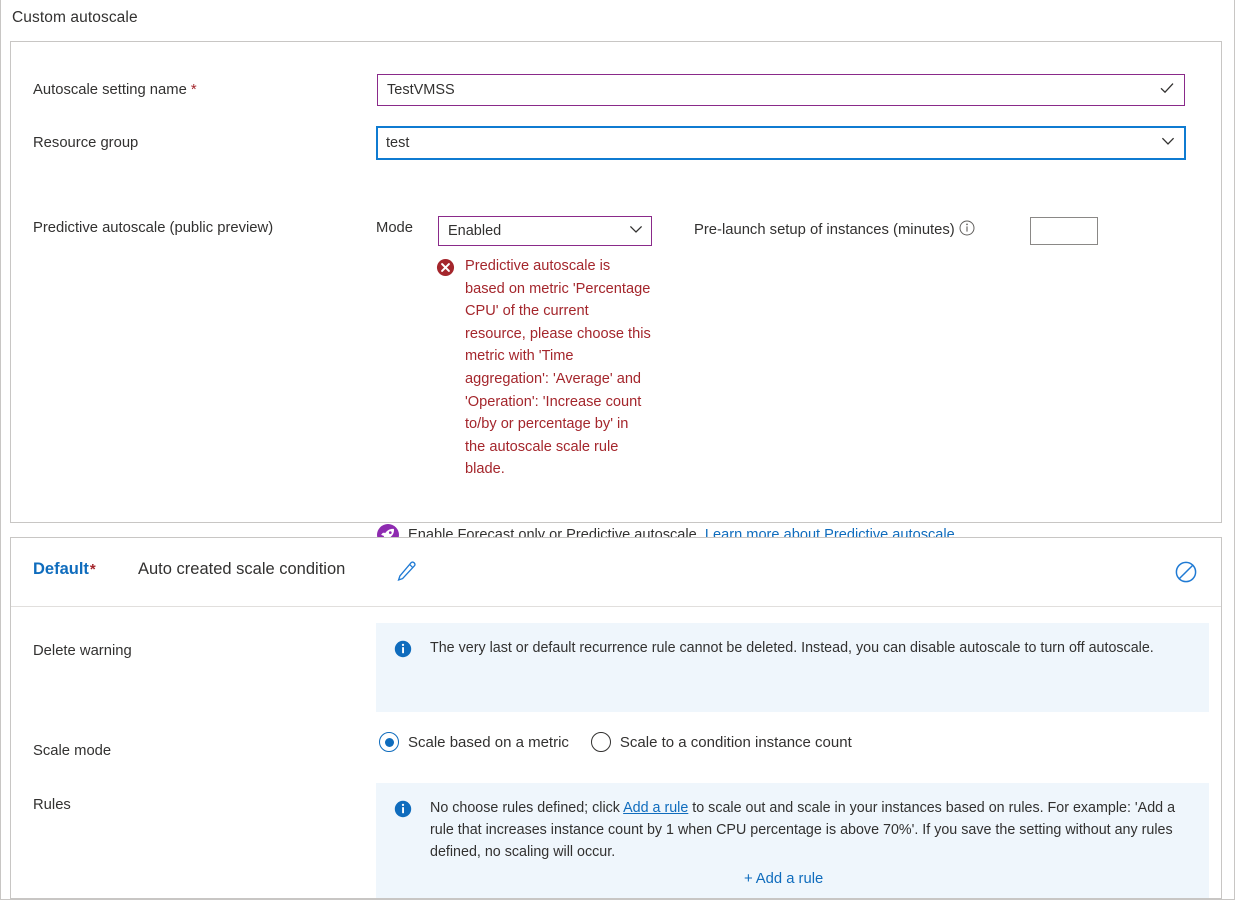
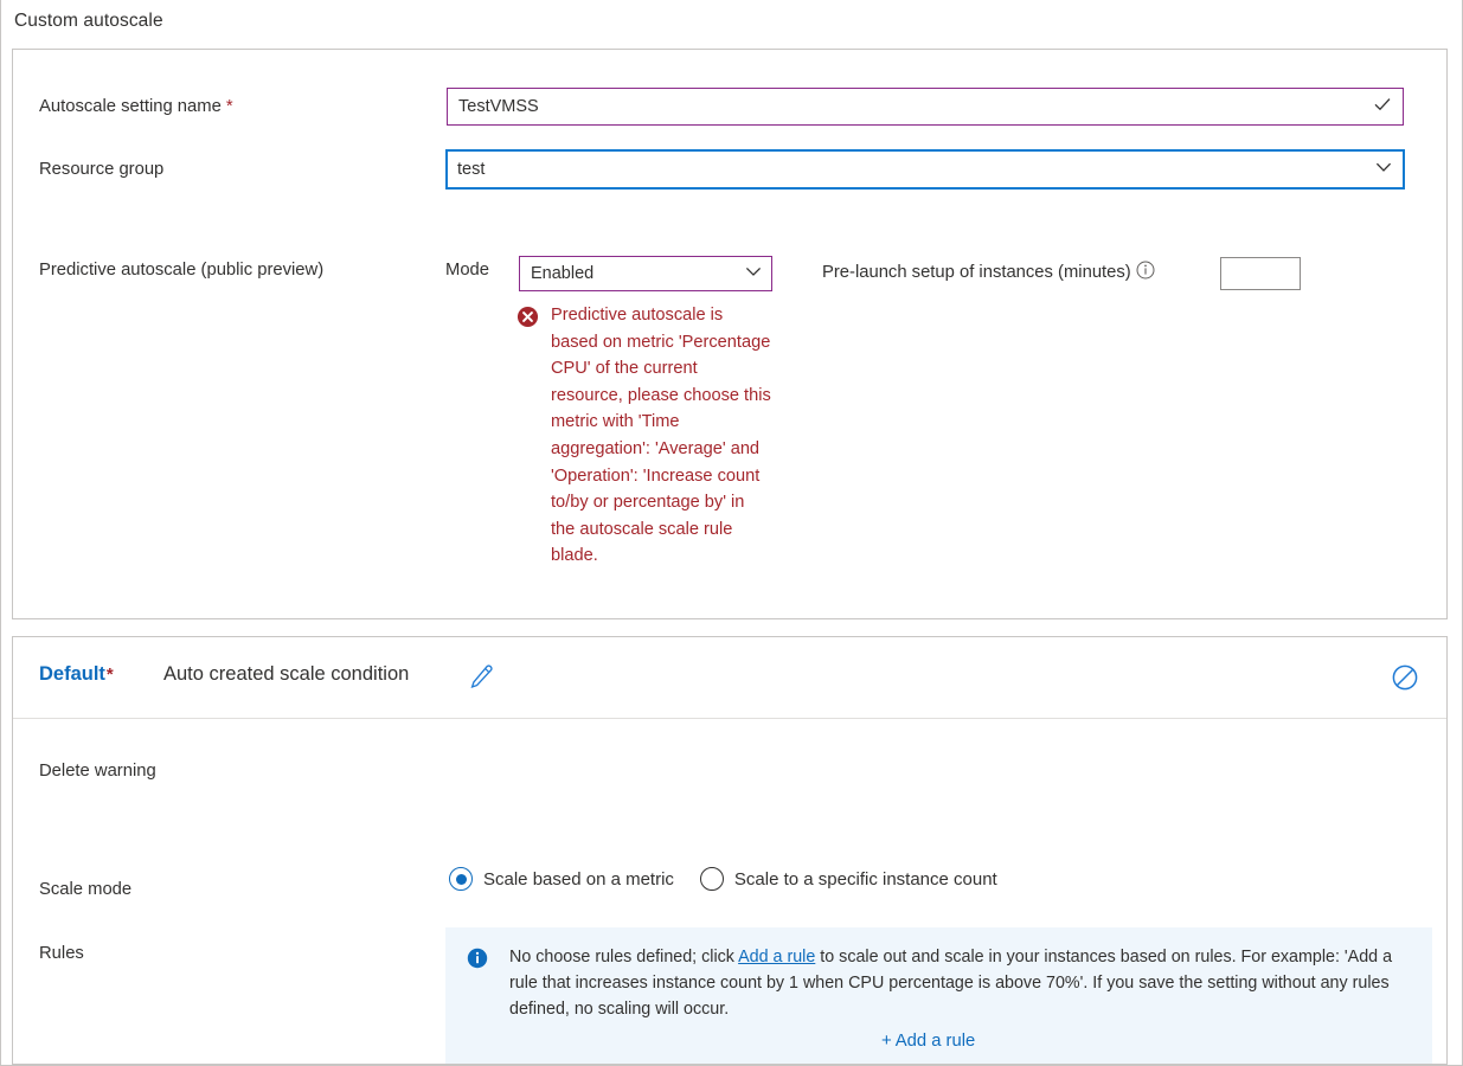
  Custom autoscale
  Autoscale setting name *
  TestVMSS
  Resource group
  test
  Predictive autoscale (public preview)
  Mode
  Enabled
  Pre-launch setup of instances (minutes)
  Predictive autoscale is based on metric 'Percentage CPU' of the current resource, please choose this metric with 'Time aggregation': 'Average' and 'Operation': 'Increase count to/by or percentage by' in the autoscale scale rule blade.
- Enable Forecast only or Predictive autoscale. Learn more about Predictive autoscale.
  Default*
  Auto created scale condition
  Delete warning
- The very last or default recurrence rule cannot be deleted. Instead, you can disable autoscale to turn off autoscale.
  Scale mode
  Scale based on a metric
- Scale to a condition instance count
+ Scale to a specific instance count
  Rules
  No choose rules defined; click Add a rule to scale out and scale in your instances based on rules. For example: 'Add a rule that increases instance count by 1 when CPU percentage is above 70%'. If you save the setting without any rules defined, no scaling will occur.
  + Add a rule
